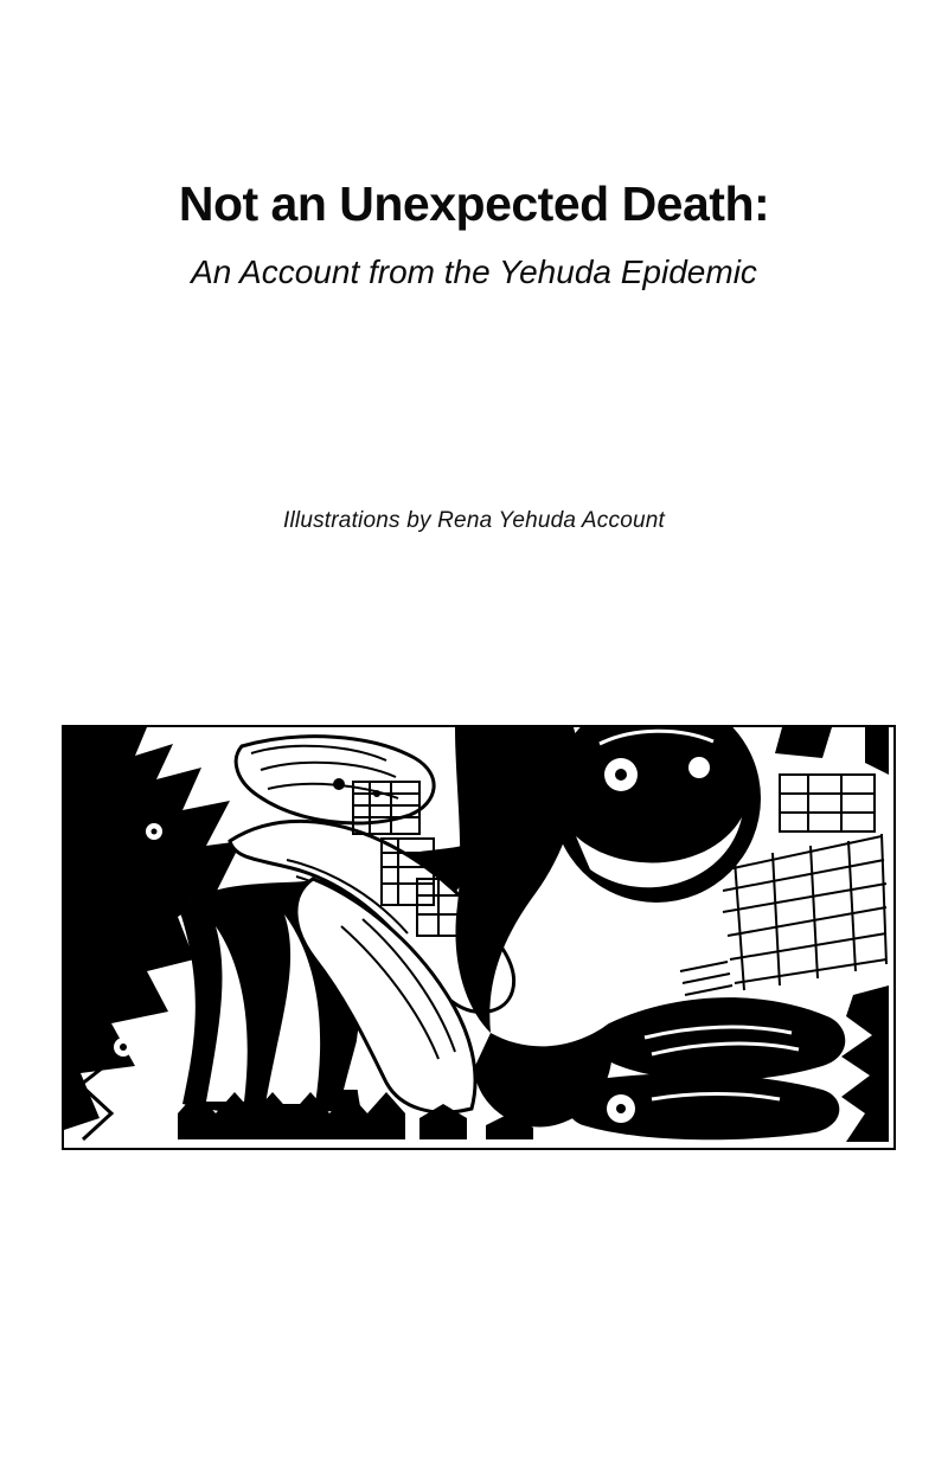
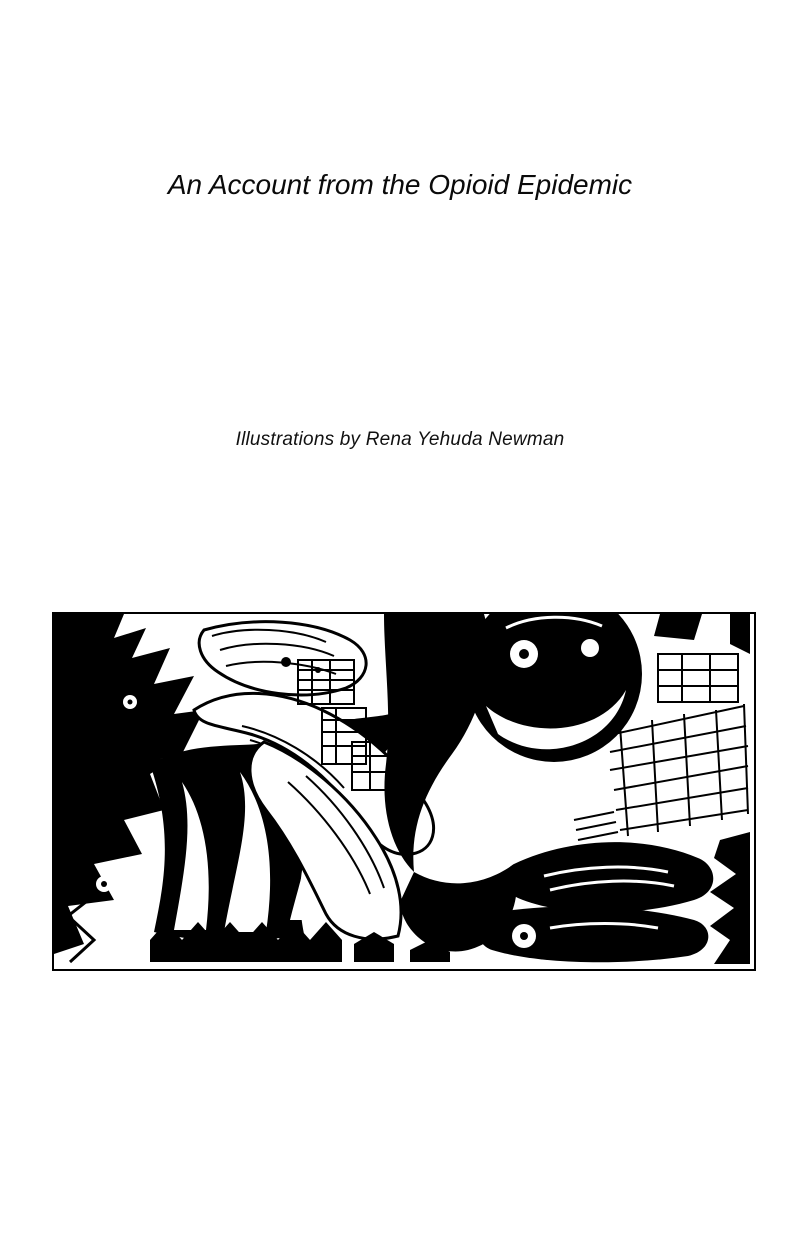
- Not an Unexpected Death:
- An Account from the Yehuda Epidemic
+ An Account from the Opioid Epidemic
- Illustrations by Rena Yehuda Account
+ Illustrations by Rena Yehuda Newman
